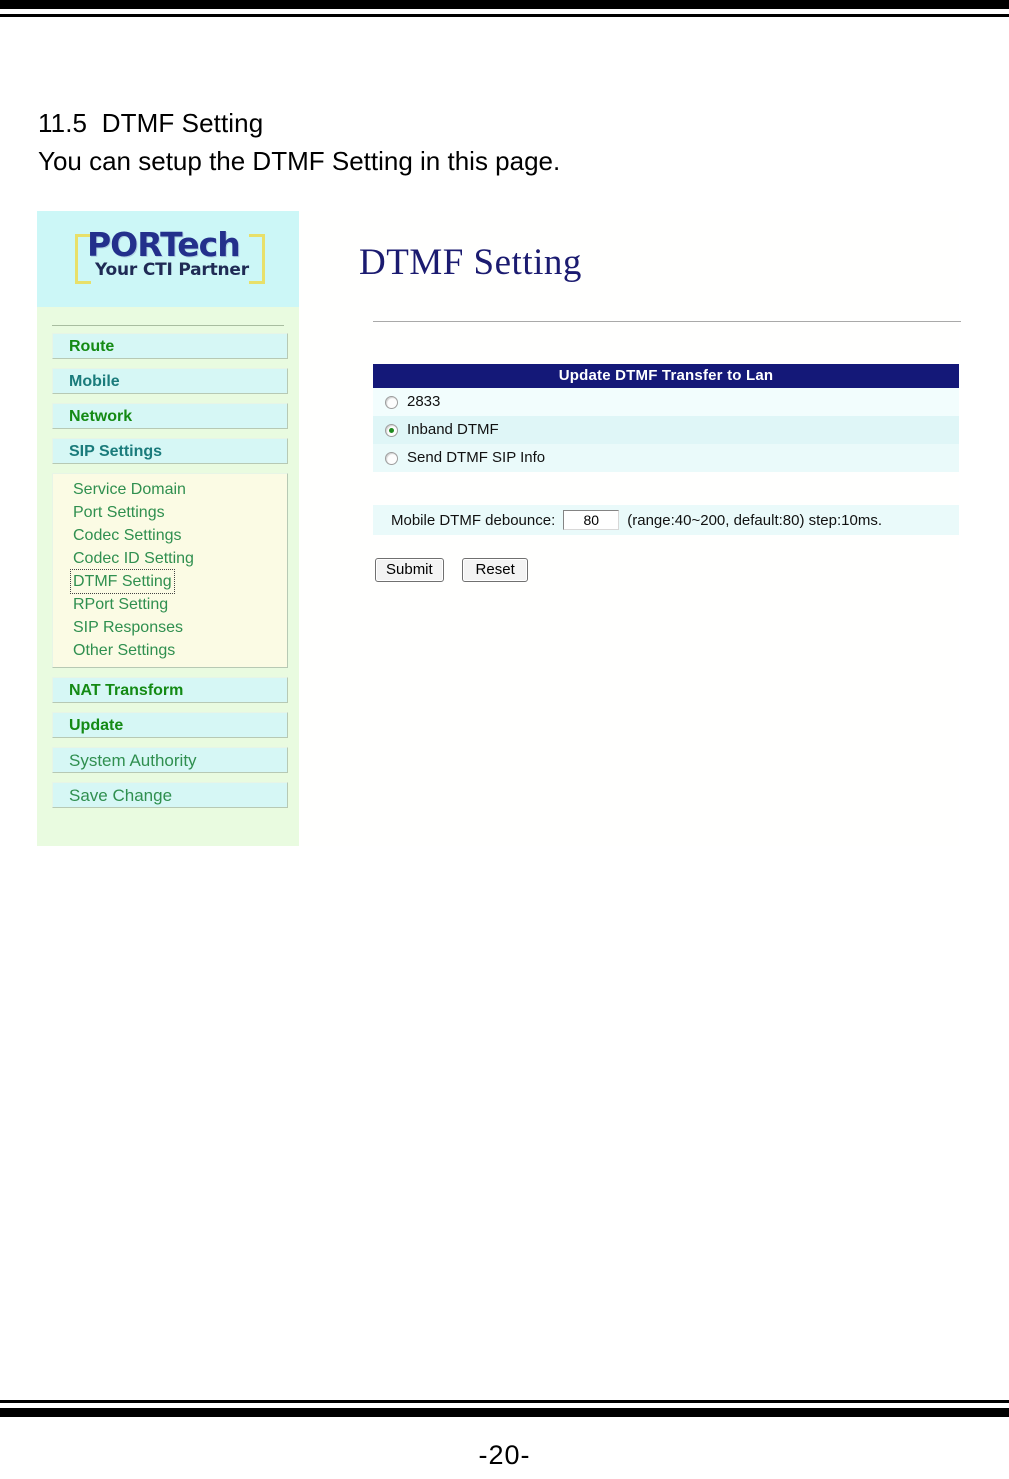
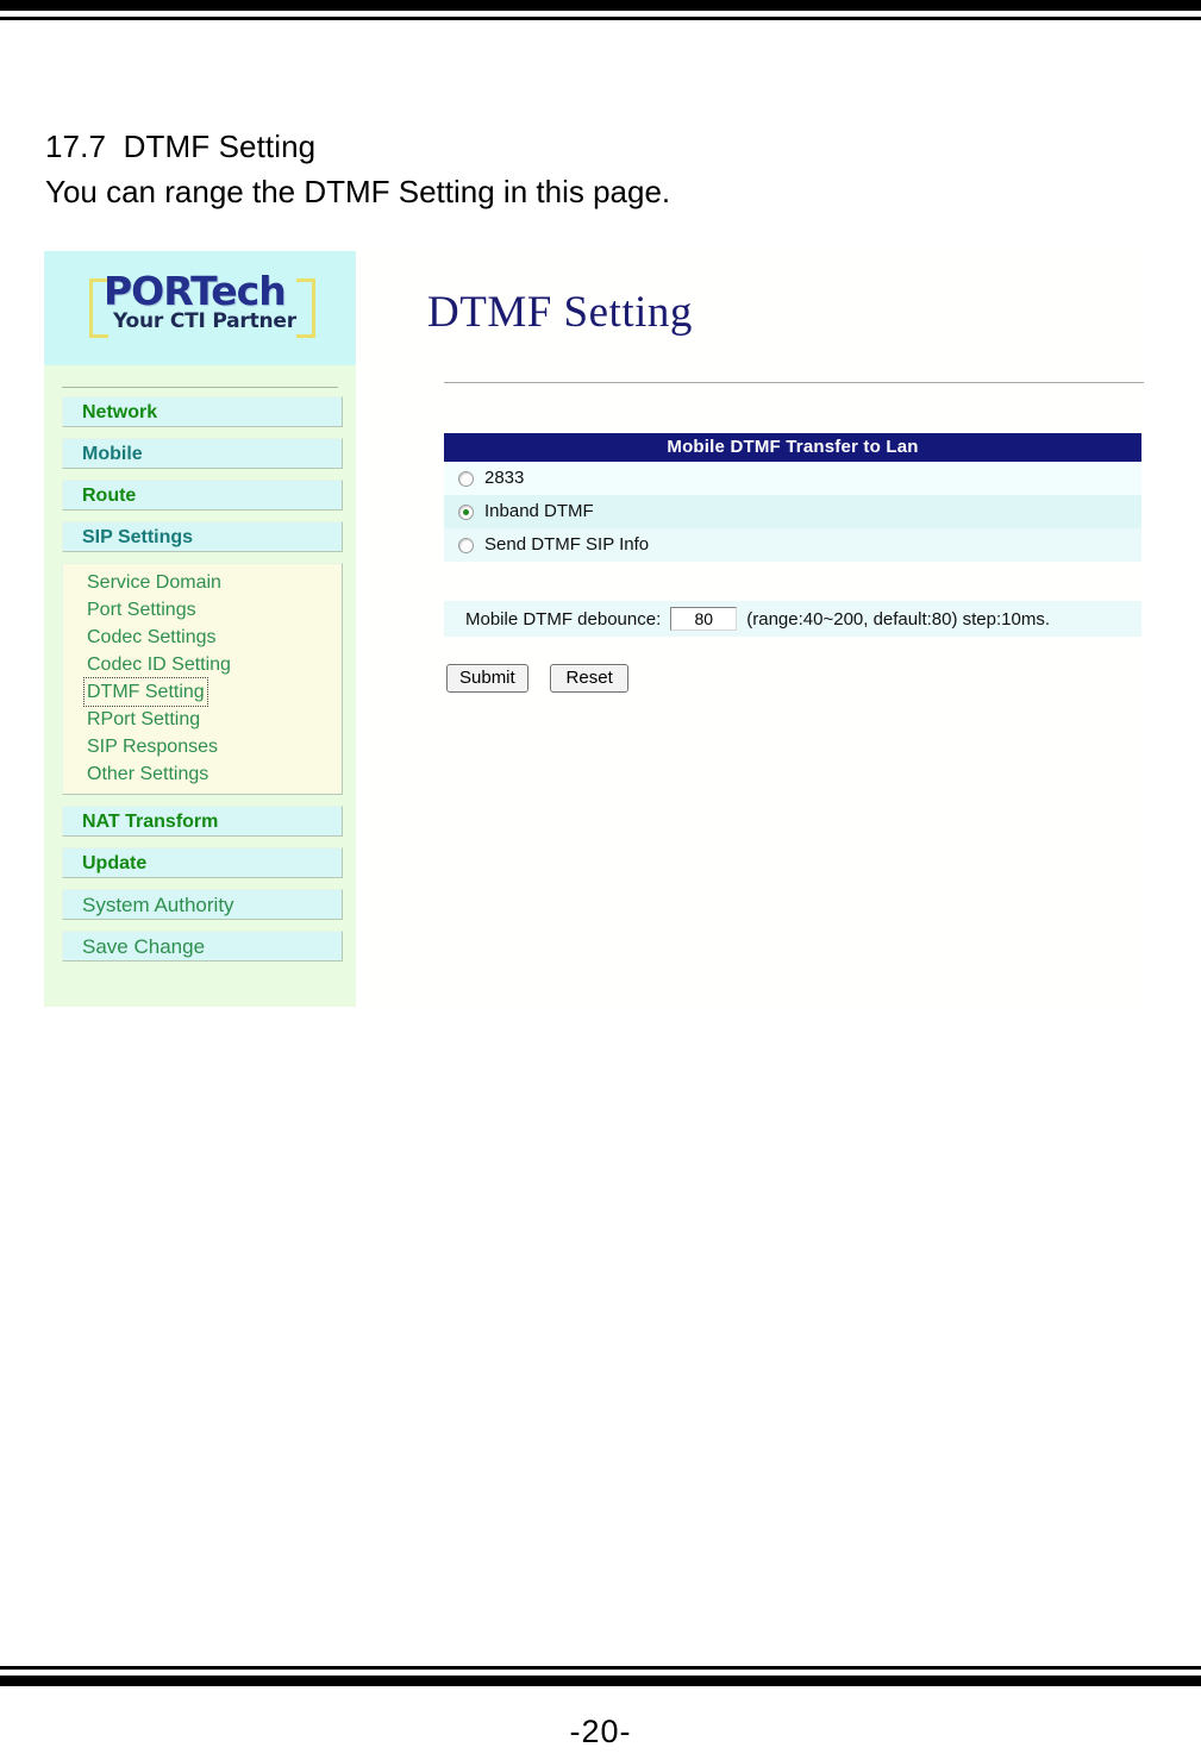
- 11.5 DTMF Setting
+ 17.7 DTMF Setting
- You can setup the DTMF Setting in this page.
+ You can range the DTMF Setting in this page.
  PORTech
  Your CTI Partner
- Route
+ Network
  Mobile
- Network
+ Route
  SIP Settings
  Service Domain
  Port Settings
  Codec Settings
  Codec ID Setting
  DTMF Setting
  RPort Setting
  SIP Responses
  Other Settings
  NAT Transform
  Update
  System Authority
  Save Change
  DTMF Setting
- Update DTMF Transfer to Lan
+ Mobile DTMF Transfer to Lan
  2833
  Inband DTMF
  Send DTMF SIP Info
  Mobile DTMF debounce:
  80
  (range:40~200, default:80) step:10ms.
  Submit Reset
  -20-
